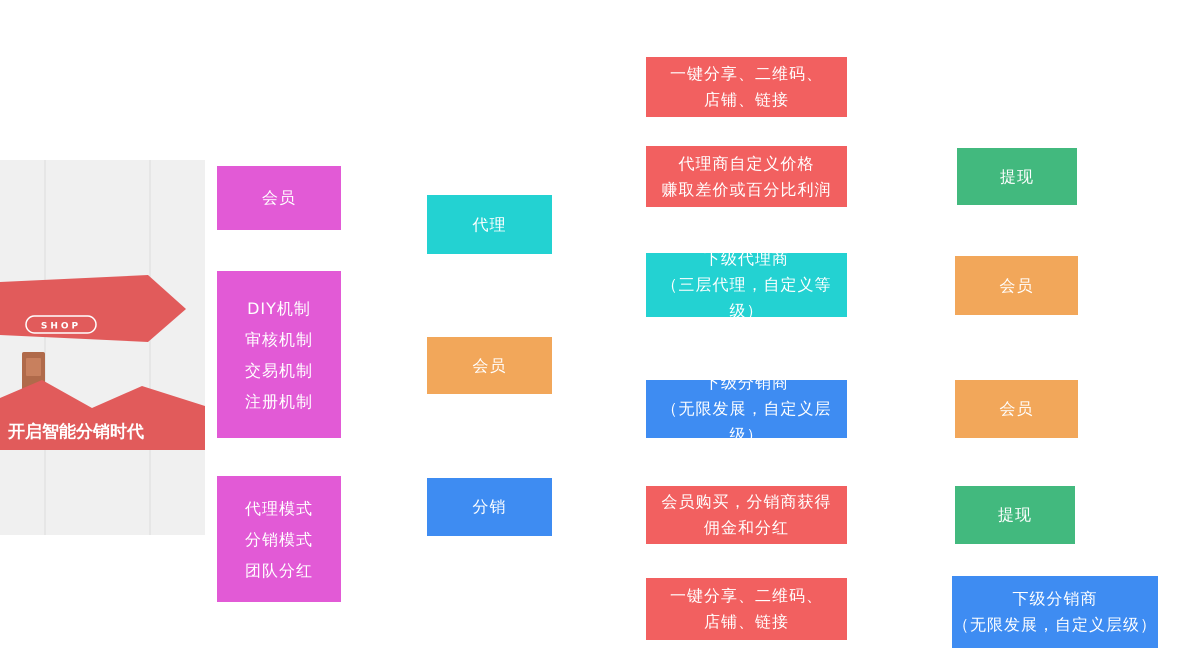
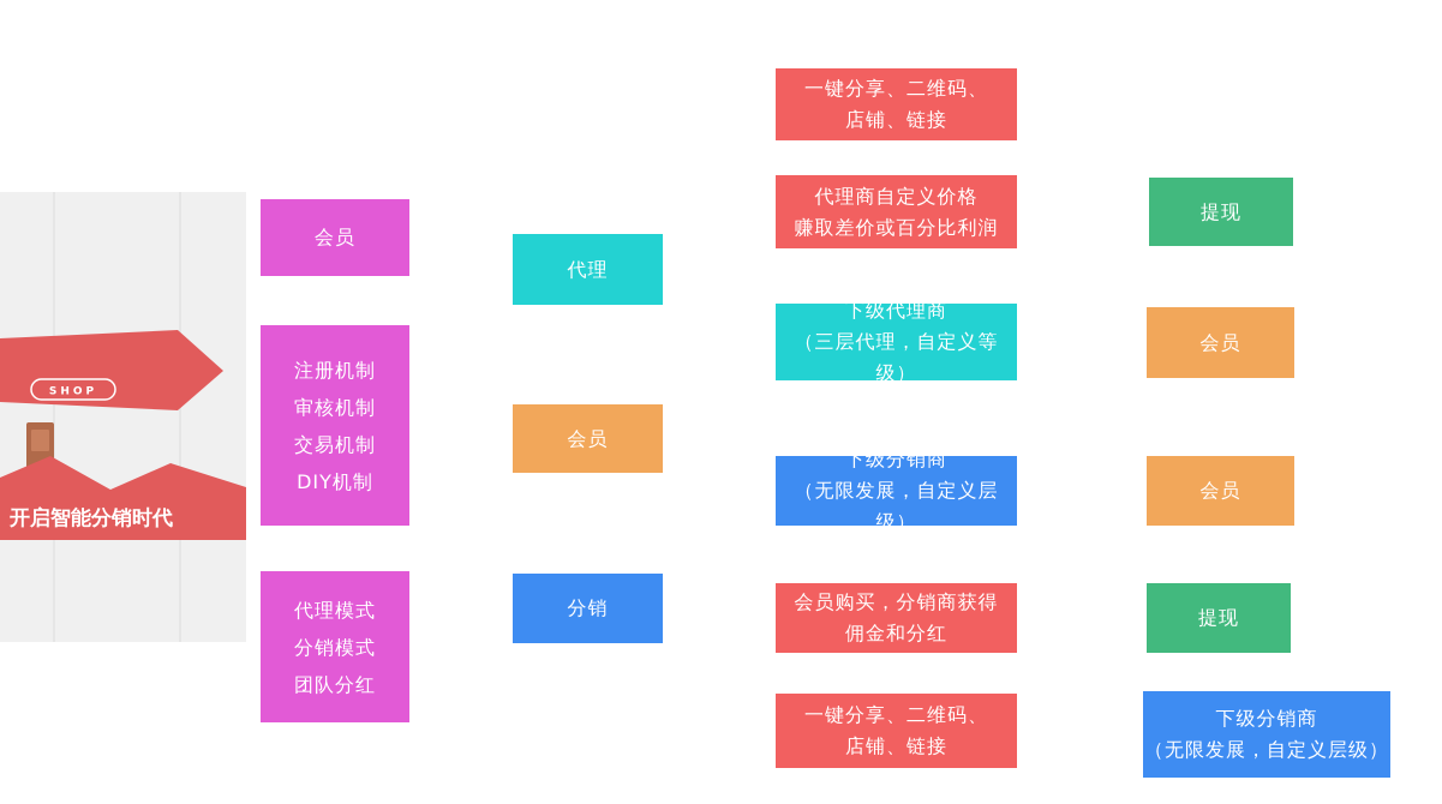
  SHOP
  开启智能分销时代
  会员
- DIY机制
+ 注册机制
  审核机制
  交易机制
- 注册机制
+ DIY机制
  代理模式
  分销模式
  团队分红
  代理
  会员
  分销
  一键分享、二维码、
  店铺、链接
  代理商自定义价格
  赚取差价或百分比利润
  下级代理商
  （三层代理，自定义等级）
  下级分销商
  （无限发展，自定义层级）
  会员购买，分销商获得
  佣金和分红
  一键分享、二维码、
  店铺、链接
  提现
  会员
  会员
  提现
  下级分销商
  （无限发展，自定义层级）
